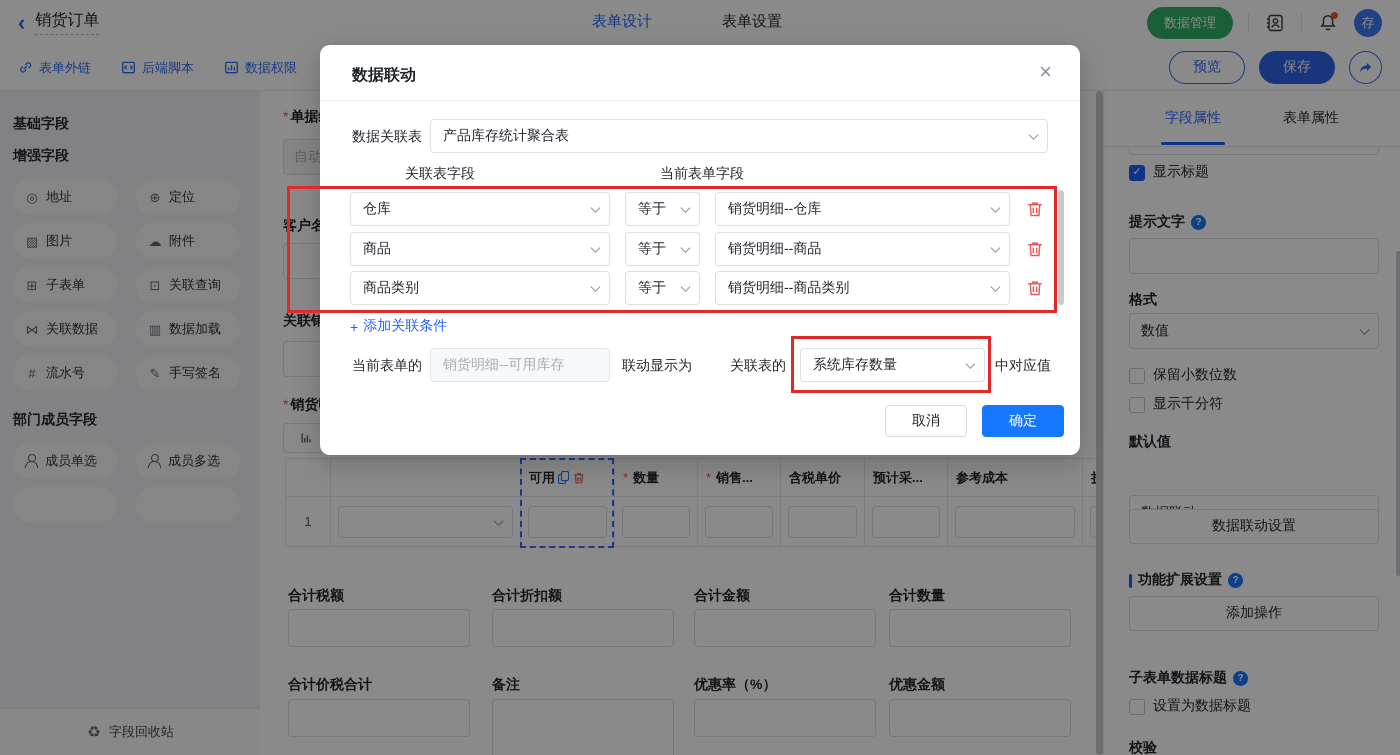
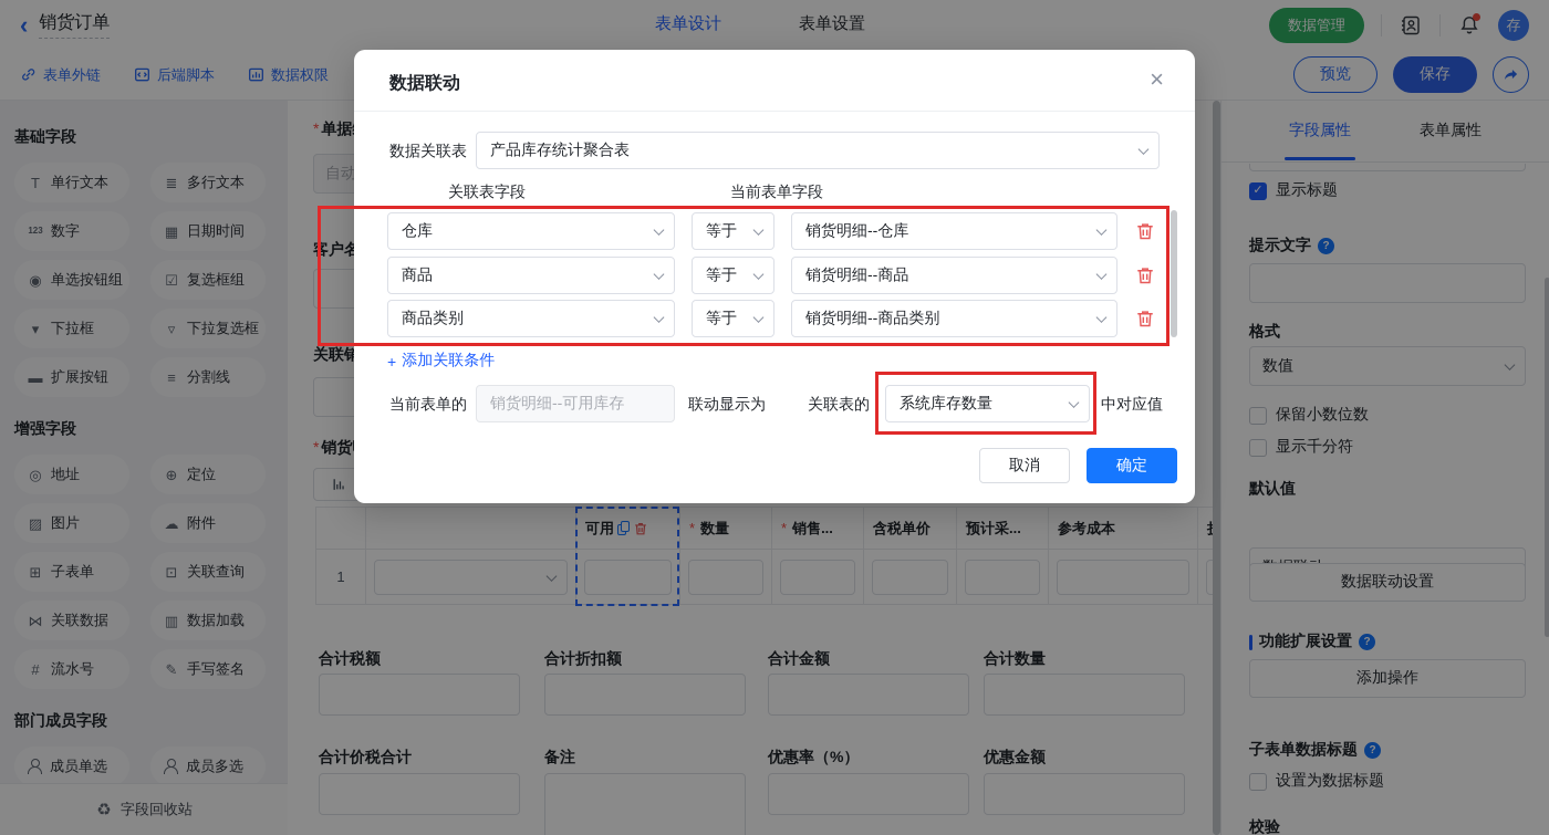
  ‹
  销货订单
  表单设计
  表单设置
  数据管理
  存
  表单外链
  后端脚本
  数据权限
  预览
  保存
  基础字段
+ T
+ 单行文本
+ ≣
+ 多行文本
+ 123
+ 数字
+ ▦
+ 日期时间
+ ◉
+ 单选按钮组
+ ☑
+ 复选框组
+ ▾
+ 下拉框
+ ▿
+ 下拉复选框
+ ▬
+ 扩展按钮
+ ≡
+ 分割线
  增强字段
  ◎
  地址
  ⊕
  定位
  ▨
  图片
  ☁
  附件
  ⊞
  子表单
  ⊡
  关联查询
  ⋈
  关联数据
  ▥
  数据加载
  #
  流水号
  ✎
  手写签名
  部门成员字段
  成员单选
  成员多选
  ♻
  字段回收站
  * 单据
  自动
  客户名
  关联销
  * 销货
  1
  可用
  *
  数量
  *
  销售...
  含税单价
  预计采...
  参考成本
  合计税额
  合计折扣额
  合计金额
  合计数量
  合计价税合计
  备注
  优惠率（%）
  优惠金额
  字段属性
  表单属性
  ✓
  显示标题
  提示文字
  ?
  格式
  数值
  保留小数位数
  显示千分符
  默认值
  数据联动设置
  功能扩展设置
  ?
  添加操作
  子表单数据标题
  ?
  设置为数据标题
  校验
  数据联动
  ×
  数据关联表
  产品库存统计聚合表
  关联表字段
  当前表单字段
  仓库
  等于
  销货明细--仓库
  商品
  等于
  销货明细--商品
  商品类别
  等于
  销货明细--商品类别
  +
  添加关联条件
  当前表单的
  销货明细--可用库存
  联动显示为
  关联表的
  系统库存数量
  中对应值
  取消
  确定
